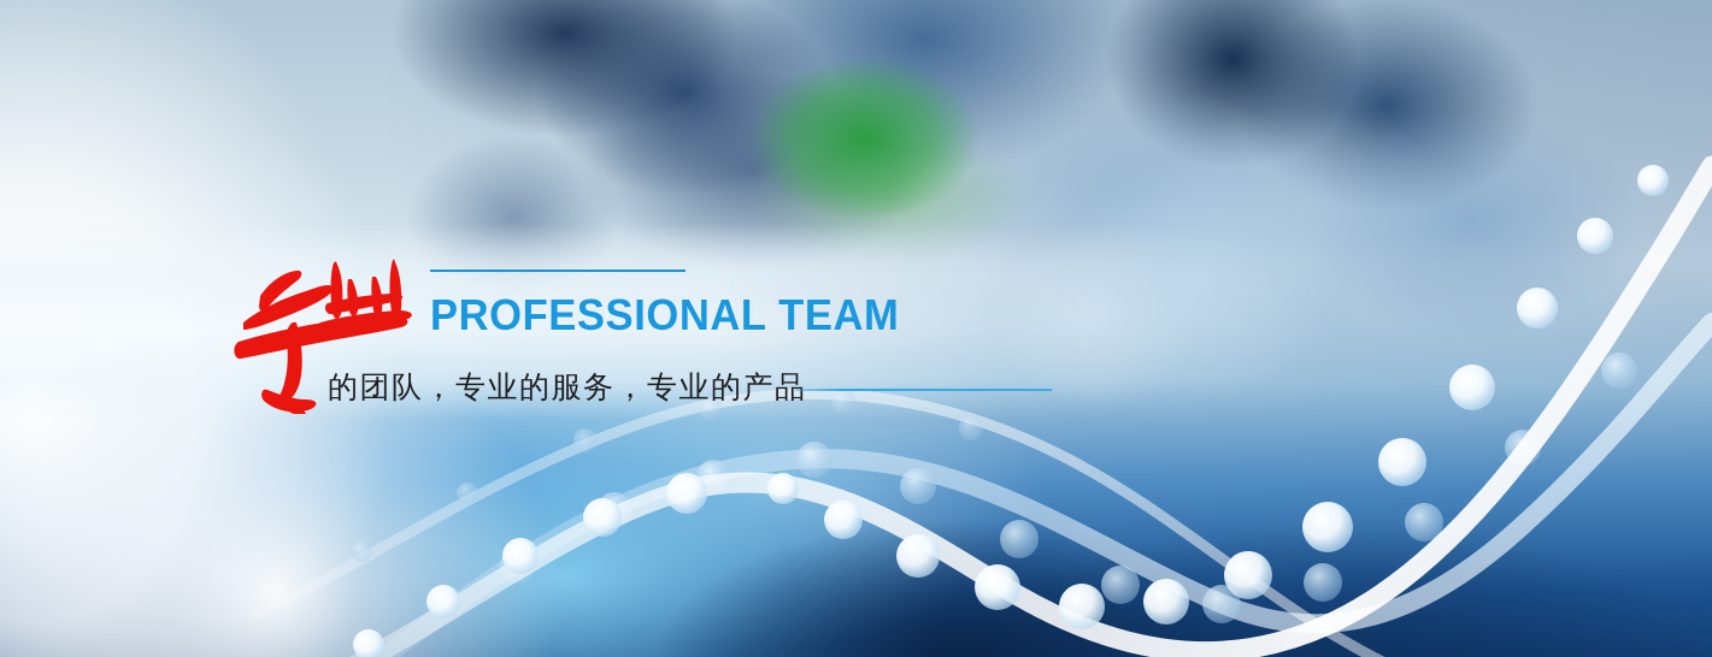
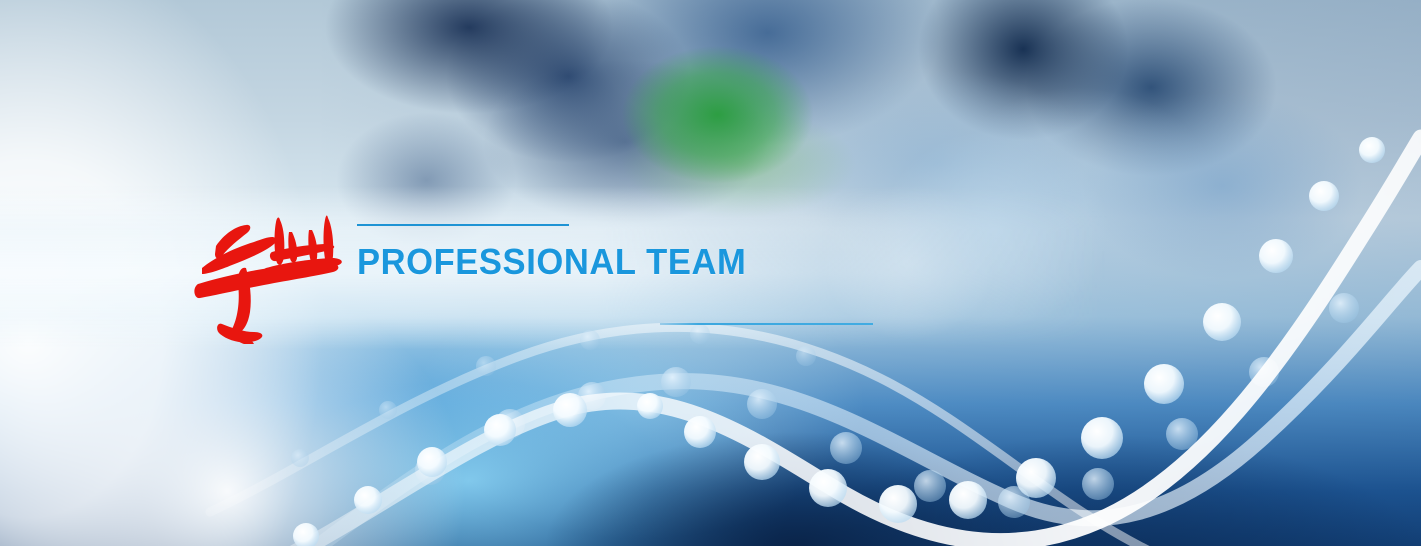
  PROFESSIONAL TEAM
- 的团队，专业的服务，专业的产品
